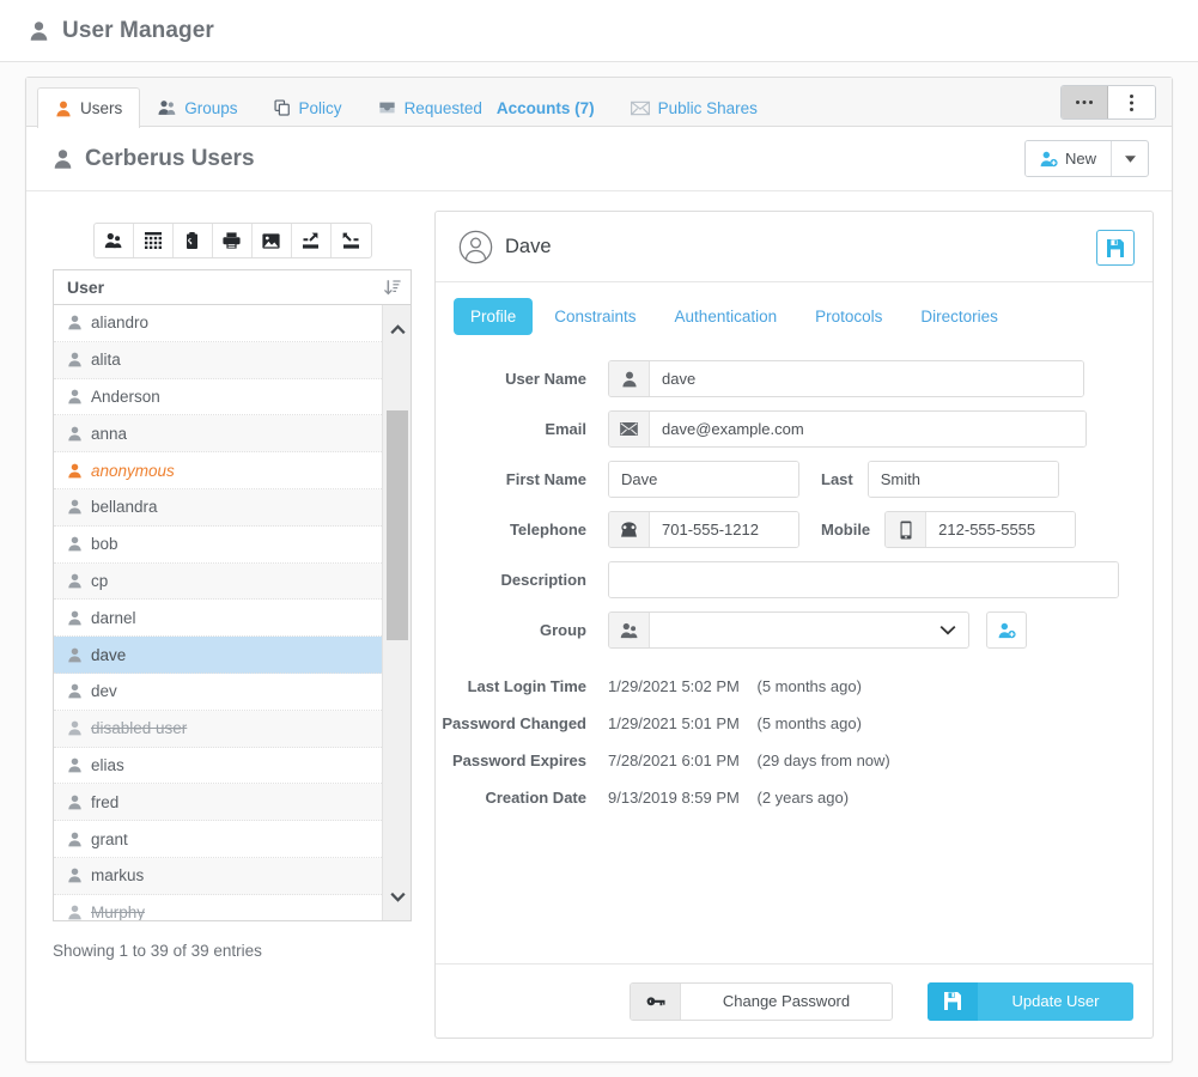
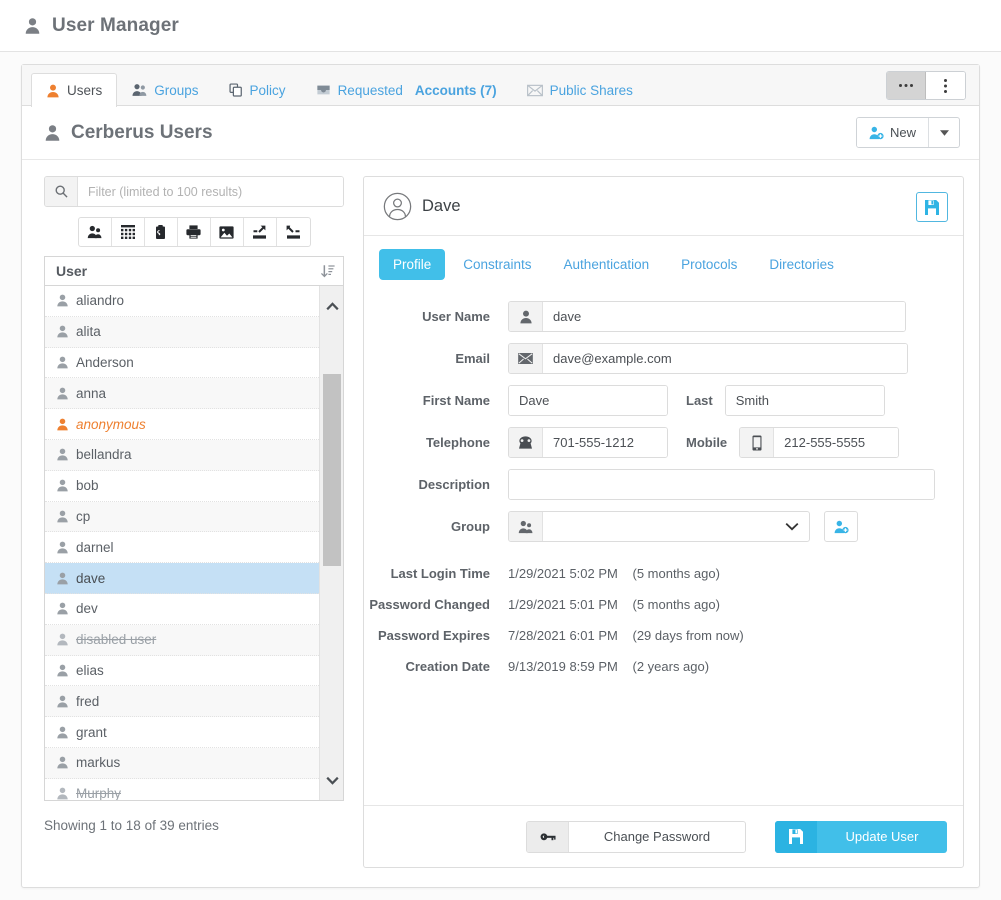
  User Manager
  Users
  Groups
  Policy
  Requested
  Accounts (7)
  Public Shares
  Cerberus Users
  New
+ Filter (limited to 100 results)
  User
  aliandro
  alita
  Anderson
  anna
  anonymous
  bellandra
  bob
  cp
  darnel
  dave
  dev
  disabled user
  elias
  fred
  grant
  markus
  Murphy
- Showing 1 to 39 of 39 entries
+ Showing 1 to 18 of 39 entries
  Dave
  Profile
  Constraints
  Authentication
  Protocols
  Directories
  User Name
  dave
  Email
  dave@example.com
  First Name
  Dave
  Last
  Smith
  Telephone
  701-555-1212
  Mobile
  212-555-5555
  Description
  Group
  Last Login Time
  1/29/2021 5:02 PM (5 months ago)
  Password Changed
  1/29/2021 5:01 PM (5 months ago)
  Password Expires
  7/28/2021 6:01 PM (29 days from now)
  Creation Date
  9/13/2019 8:59 PM (2 years ago)
  Change Password
  Update User
